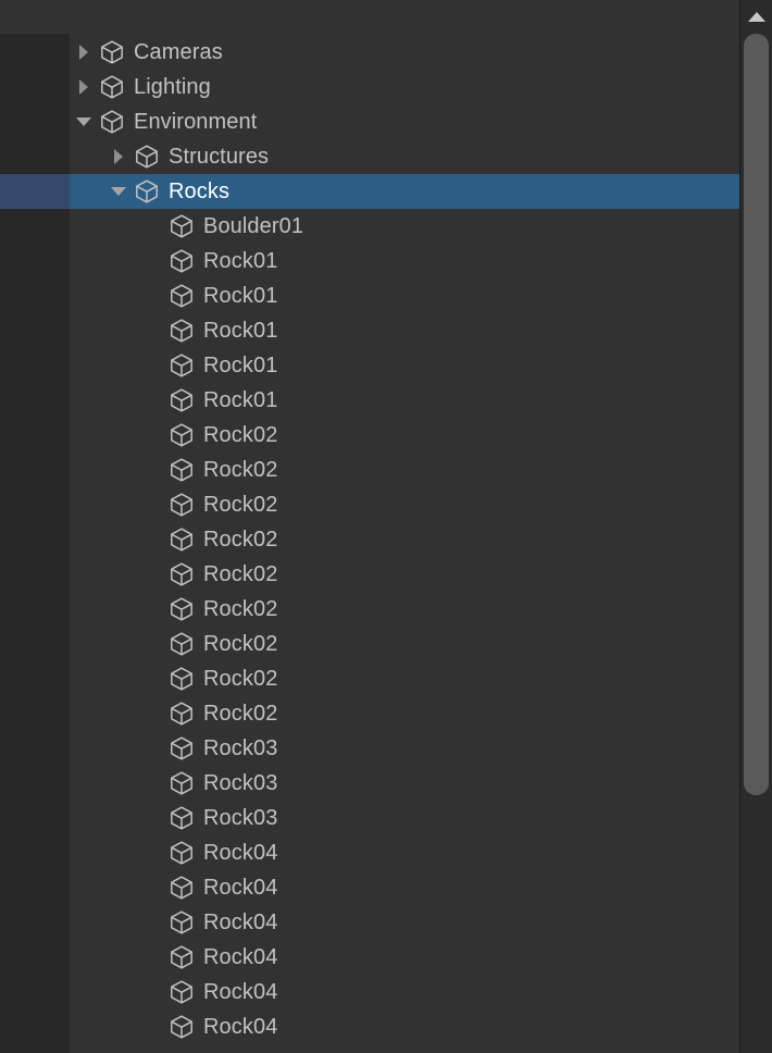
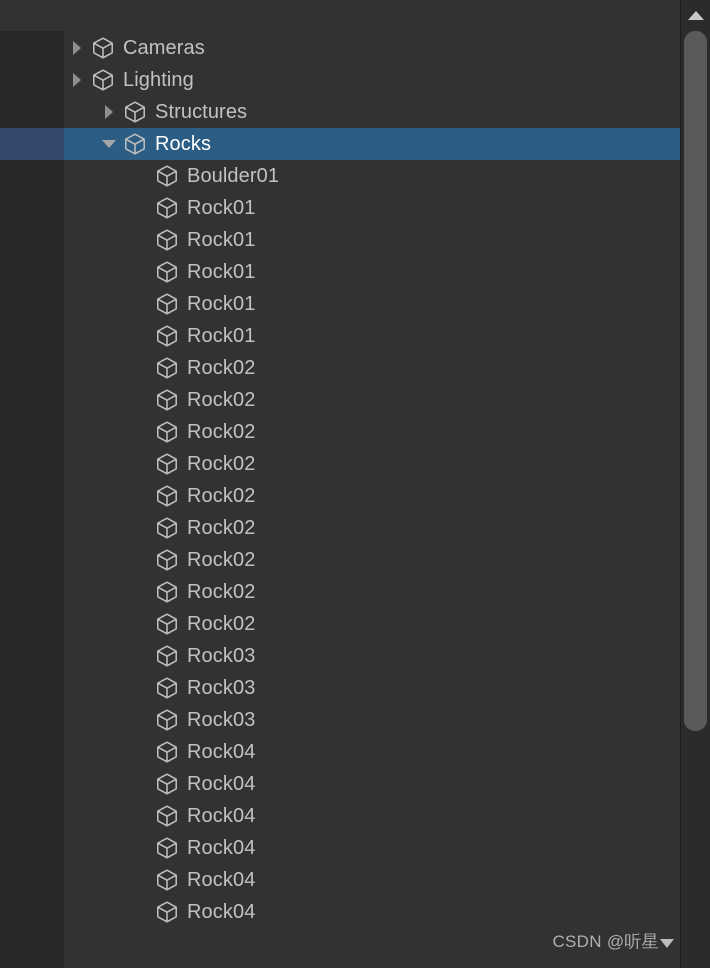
  Cameras
  Lighting
- Environment
  Structures
  Rocks
  Boulder01
  Rock01
  Rock01
  Rock01
  Rock01
  Rock01
  Rock02
  Rock02
  Rock02
  Rock02
  Rock02
  Rock02
  Rock02
  Rock02
  Rock02
  Rock03
  Rock03
  Rock03
  Rock04
  Rock04
  Rock04
  Rock04
  Rock04
  Rock04
+ CSDN @听星
